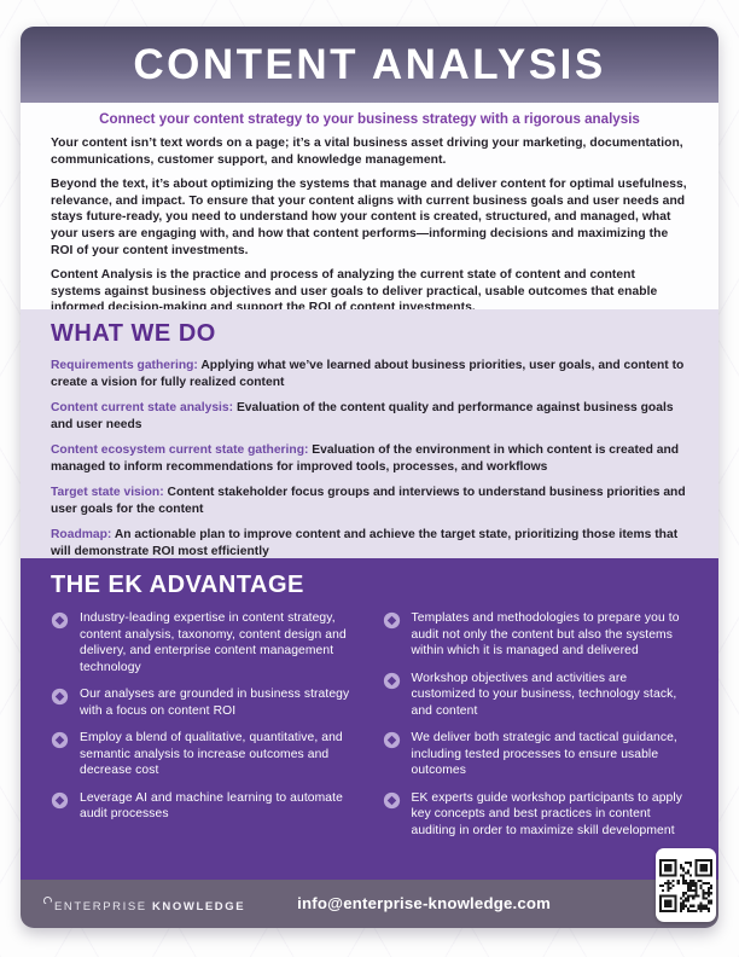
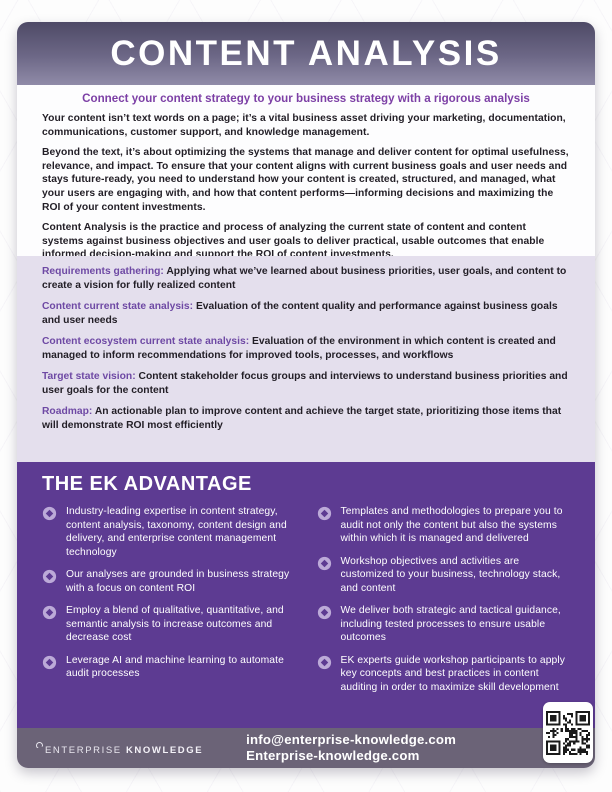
  CONTENT ANALYSIS
  Connect your content strategy to your business strategy with a rigorous analysis
  Your content isn’t text words on a page; it’s a vital business asset driving your marketing, documentation, communications, customer support, and knowledge management.
  Beyond the text, it’s about optimizing the systems that manage and deliver content for optimal usefulness, relevance, and impact. To ensure that your content aligns with current business goals and user needs and stays future-ready, you need to understand how your content is created, structured, and managed, what your users are engaging with, and how that content performs—informing decisions and maximizing the ROI of your content investments.
  Content Analysis is the practice and process of analyzing the current state of content and content systems against business objectives and user goals to deliver practical, usable outcomes that enable informed decision-making and support the ROI of content investments.
- WHAT WE DO
  Requirements gathering: Applying what we’ve learned about business priorities, user goals, and content to create a vision for fully realized content
  Content current state analysis: Evaluation of the content quality and performance against business goals and user needs
- Content ecosystem current state gathering: Evaluation of the environment in which content is created and managed to inform recommendations for improved tools, processes, and workflows
+ Content ecosystem current state analysis: Evaluation of the environment in which content is created and managed to inform recommendations for improved tools, processes, and workflows
  Target state vision: Content stakeholder focus groups and interviews to understand business priorities and user goals for the content
  Roadmap: An actionable plan to improve content and achieve the target state, prioritizing those items that will demonstrate ROI most efficiently
  THE EK ADVANTAGE
  Industry-leading expertise in content strategy, content analysis, taxonomy, content design and delivery, and enterprise content management technology
  Our analyses are grounded in business strategy with a focus on content ROI
  Employ a blend of qualitative, quantitative, and semantic analysis to increase outcomes and decrease cost
  Leverage AI and machine learning to automate audit processes
  Templates and methodologies to prepare you to audit not only the content but also the systems within which it is managed and delivered
  Workshop objectives and activities are customized to your business, technology stack, and content
  We deliver both strategic and tactical guidance, including tested processes to ensure usable outcomes
  EK experts guide workshop participants to apply key concepts and best practices in content auditing in order to maximize skill development
  ENTERPRISE KNOWLEDGE
  info@enterprise-knowledge.com
+ Enterprise-knowledge.com
